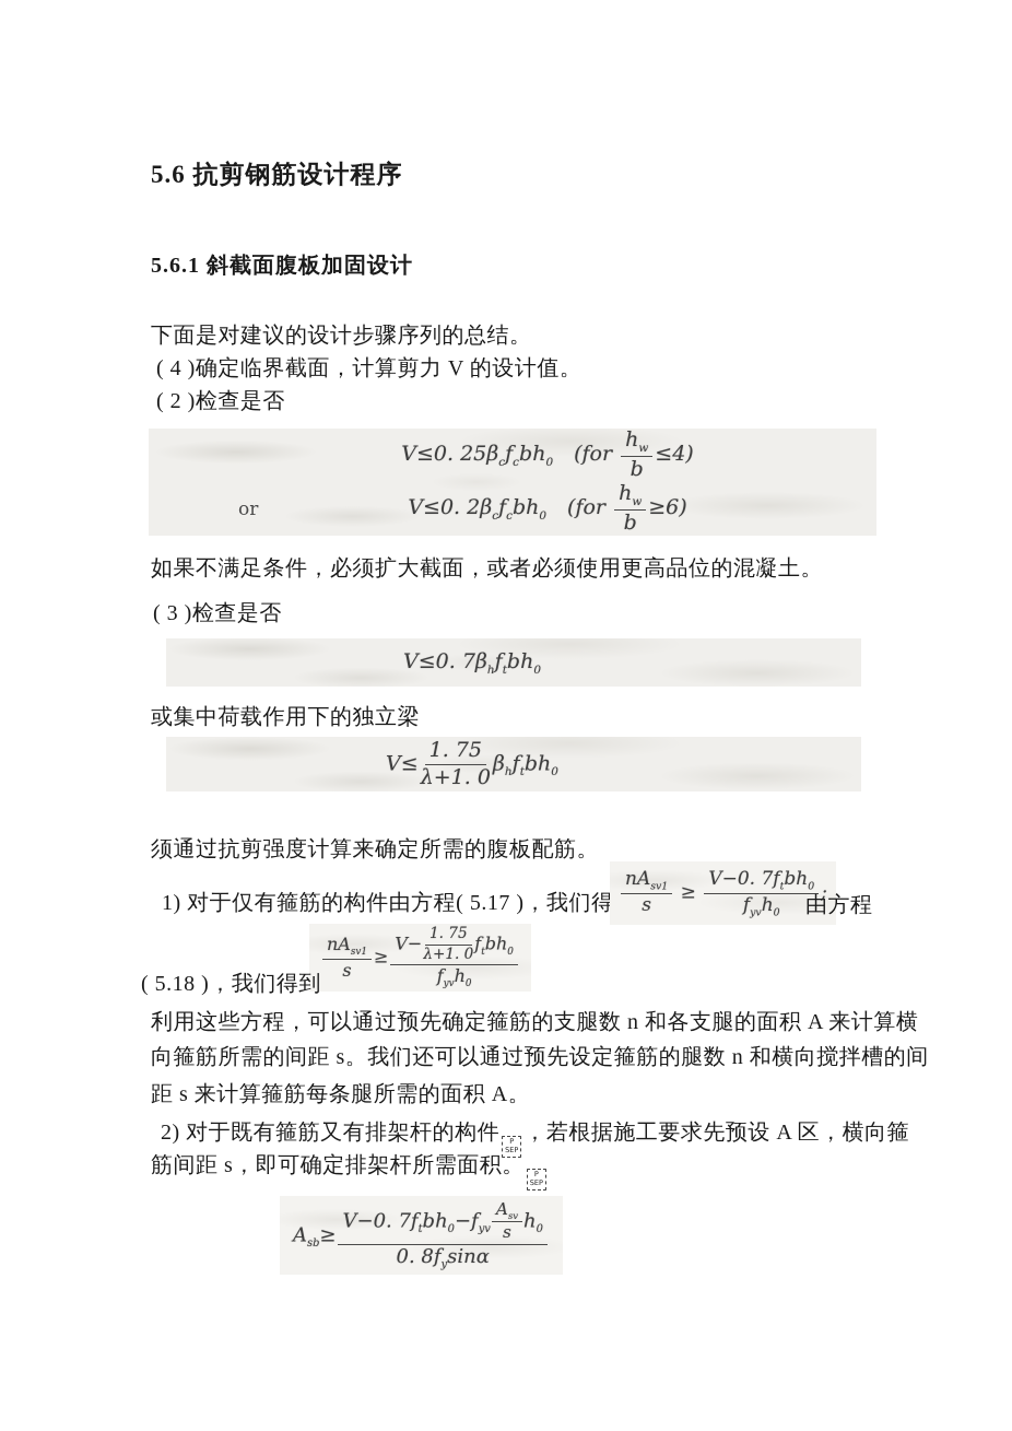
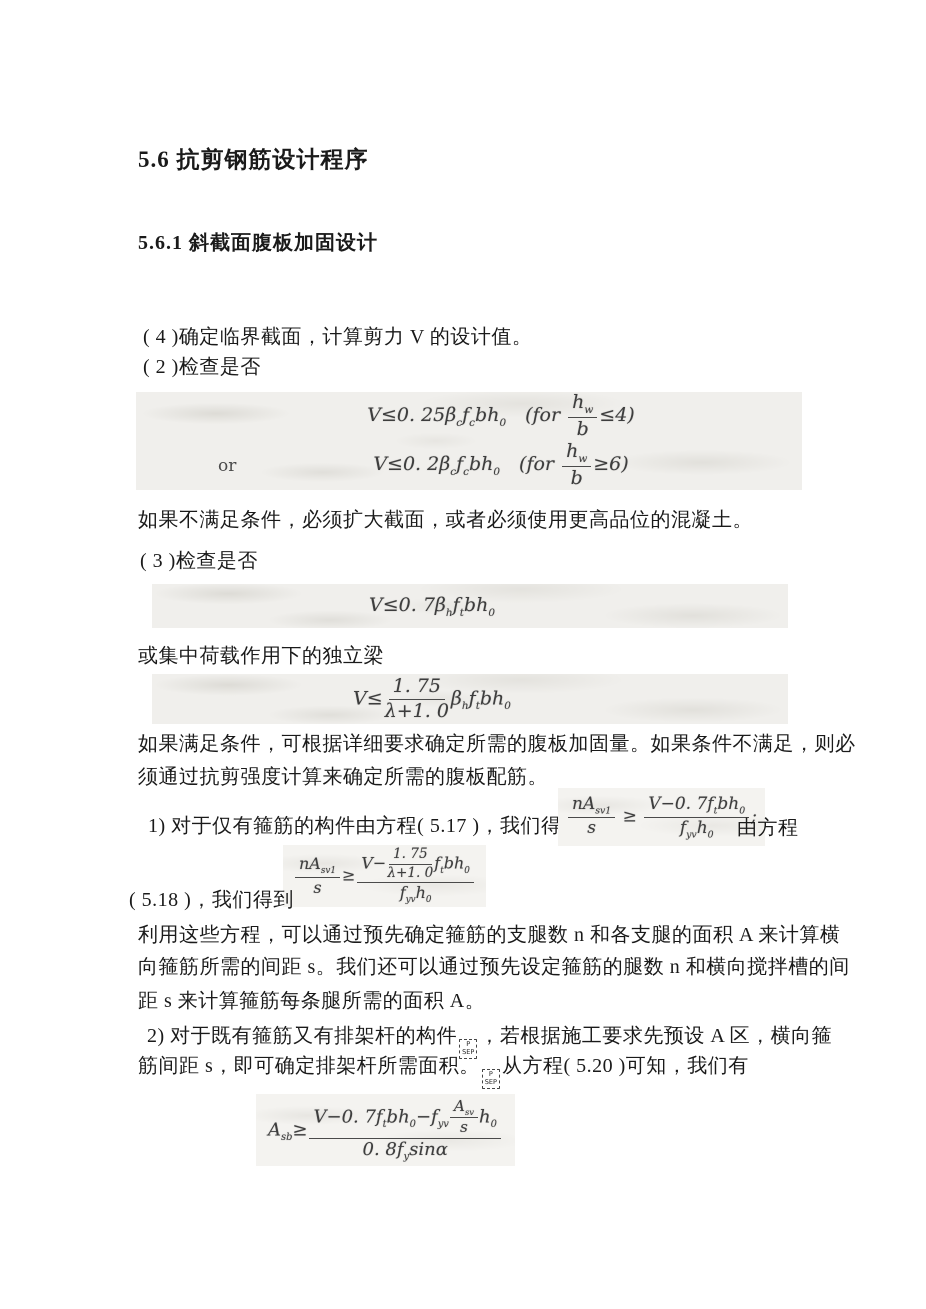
  5.6 抗剪钢筋设计程序
  5.6.1 斜截面腹板加固设计
- 下面是对建议的设计步骤序列的总结。
  ( 4 )确定临界截面，计算剪力 V 的设计值。
  ( 2 )检查是否
  V≤0. 25βcfcbh0 (for
  hw
  b
  ≤4)
  or
  V≤0. 2βcfcbh0 (for
  hw
  b
  ≥6)
  如果不满足条件，必须扩大截面，或者必须使用更高品位的混凝土。
  ( 3 )检查是否
  V≤0. 7βhftbh0
  或集中荷载作用下的独立梁
  V≤
  1. 75
  λ+1. 0
  βhftbh0
+ 如果满足条件，可根据详细要求确定所需的腹板加固量。如果条件不满足，则必
  须通过抗剪强度计算来确定所需的腹板配筋。
  1) 对于仅有箍筋的构件由方程( 5.17 )，我们得
  nAsv1
  s
  ≥
  V−0. 7ftbh0
  fyvh0
  ;
  由方程
  nAsv1
  s
  ≥
  V−
  1. 75
  λ+1. 0
  ftbh0
  fyvh0
  ( 5.18 )，我们得到
  利用这些方程，可以通过预先确定箍筋的支腿数 n 和各支腿的面积 A 来计算横
  向箍筋所需的间距 s。我们还可以通过预先设定箍筋的腿数 n 和横向搅拌槽的间
  距 s 来计算箍筋每条腿所需的面积 A。
  2) 对于既有箍筋又有排架杆的构件
  P
  SEP
  ，若根据施工要求先预设 A 区，横向箍
  筋间距 s，即可确定排架杆所需面积。
  P
  SEP
+ 从方程( 5.20 )可知，我们有
  Asb≥
  V−0. 7ftbh0−fyv
  Asv
  s
  h0
  0. 8fysinα
